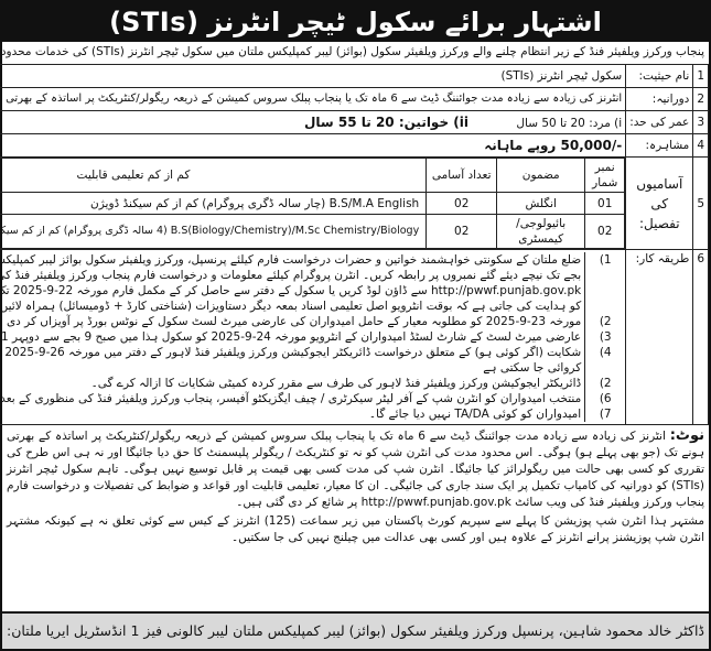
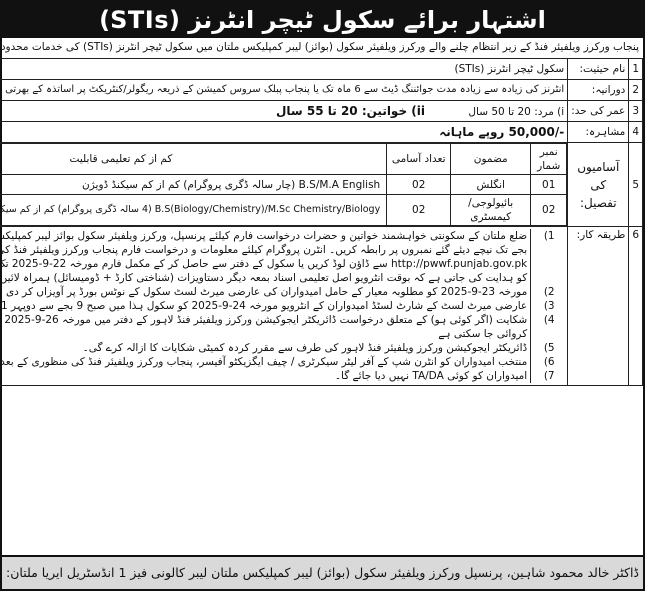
  اشتہار برائے سکول ٹیچر انٹرنز (STIs)
  پنجاب ورکرز ویلفیئر فنڈ کے زیر انتظام چلنے والے ورکرز ویلفیئر سکول (بوائز) لیبر کمپلیکس ملتان میں سکول ٹیچر انٹرنز (STIs) کی خدمات محدود
  1	نام حیثیت:	سکول ٹیچر انٹرنز (STIs)
  2	دورانیہ:	انٹرنز کی زیادہ سے زیادہ مدت جوائننگ ڈیٹ سے 6 ماہ تک یا پنجاب پبلک سروس کمیشن کے ذریعہ ریگولر/کنٹریکٹ پر اساتذہ کے بھرتی
  3	عمر کی حد:	i) مرد: 20 تا 50 سال ii) خواتین: 20 تا 55 سال
  4	مشاہرہ:	-/50,000 روپے ماہانہ
  5	آسامیوں کی تفصیل:
  نمبر شمار	مضمون	تعداد آسامی	کم از کم تعلیمی قابلیت
  01	انگلش	02	B.S/M.A English (چار سالہ ڈگری پروگرام) کم از کم سیکنڈ ڈویژن
  02	بائیولوجی/کیمسٹری	02	B.S(Biology/Chemistry)/M.Sc Chemistry/Biology (4 سالہ ڈگری پروگرام) کم از کم سیک
- 6	طریقہ کار:	(1 ضلع ملتان کے سکونتی خواہشمند خواتین و حضرات درخواست فارم کیلئے پرنسپل، ورکرز ویلفیئر سکول بوائز لیبر کمپلیک بجے تک نیچے دیئے گئے نمبروں پر رابطہ کریں۔ انٹرن پروگرام کیلئے معلومات و درخواست فارم پنجاب ورکرز ویلفیئر فنڈ کی http://pwwf.punjab.gov.pk سے ڈاؤن لوڈ کریں یا سکول کے دفتر سے حاصل کر کے مکمل فارم مورخہ 22-9-2025 تک کو ہدایت کی جاتی ہے کہ بوقت انٹرویو اصل تعلیمی اسناد بمعہ دیگر دستاویزات (شناختی کارڈ + ڈومیسائل) ہمراہ لائیں (2 مورخہ 23-9-2025 کو مطلوبہ معیار کے حامل امیدواران کی عارضی میرٹ لسٹ سکول کے نوٹس بورڈ پر آویزاں کر دی (3 عارضی میرٹ لسٹ کے شارٹ لسٹڈ امیدواران کے انٹرویو مورخہ 24-9-2025 کو سکول ہذا میں صبح 9 بجے سے دوپہر 1 (4 شکایت (اگر کوئی ہو) کے متعلق درخواست ڈائریکٹر ایجوکیشن ورکرز ویلفیئر فنڈ لاہور کے دفتر میں مورخہ 26-9-2025 کروائی جا سکتی ہے (2 ڈائریکٹر ایجوکیشن ورکرز ویلفیئر فنڈ لاہور کی طرف سے مقرر کردہ کمیٹی شکایات کا ازالہ کرے گی۔ (6 منتخب امیدواران کو انٹرن شپ کے آفر لیٹر سیکرٹری / چیف ایگزیکٹو آفیسر، پنجاب ورکرز ویلفیئر فنڈ کی منظوری کے بعد (7 امیدواران کو کوئی TA/DA نہیں دیا جائے گا۔
+ 6	طریقہ کار:	(1 ضلع ملتان کے سکونتی خواہشمند خواتین و حضرات درخواست فارم کیلئے پرنسپل، ورکرز ویلفیئر سکول بوائز لیبر کمپلیک بجے تک نیچے دیئے گئے نمبروں پر رابطہ کریں۔ انٹرن پروگرام کیلئے معلومات و درخواست فارم پنجاب ورکرز ویلفیئر فنڈ کی http://pwwf.punjab.gov.pk سے ڈاؤن لوڈ کریں یا سکول کے دفتر سے حاصل کر کے مکمل فارم مورخہ 22-9-2025 تک کو ہدایت کی جاتی ہے کہ بوقت انٹرویو اصل تعلیمی اسناد بمعہ دیگر دستاویزات (شناختی کارڈ + ڈومیسائل) ہمراہ لائیں (2 مورخہ 23-9-2025 کو مطلوبہ معیار کے حامل امیدواران کی عارضی میرٹ لسٹ سکول کے نوٹس بورڈ پر آویزاں کر دی (3 عارضی میرٹ لسٹ کے شارٹ لسٹڈ امیدواران کے انٹرویو مورخہ 24-9-2025 کو سکول ہذا میں صبح 9 بجے سے دوپہر 1 (4 شکایت (اگر کوئی ہو) کے متعلق درخواست ڈائریکٹر ایجوکیشن ورکرز ویلفیئر فنڈ لاہور کے دفتر میں مورخہ 26-9-2025 کروائی جا سکتی ہے (5 ڈائریکٹر ایجوکیشن ورکرز ویلفیئر فنڈ لاہور کی طرف سے مقرر کردہ کمیٹی شکایات کا ازالہ کرے گی۔ (6 منتخب امیدواران کو انٹرن شپ کے آفر لیٹر سیکرٹری / چیف ایگزیکٹو آفیسر، پنجاب ورکرز ویلفیئر فنڈ کی منظوری کے بعد (7 امیدواران کو کوئی TA/DA نہیں دیا جائے گا۔
- نوٹ: انٹرنز کی زیادہ سے زیادہ مدت جوائننگ ڈیٹ سے 6 ماہ تک یا پنجاب پبلک سروس کمیشن کے ذریعہ ریگولر/کنٹریکٹ پر اساتذہ کے بھرتی ہونے تک (جو بھی پہلے ہو) ہوگی۔ اس محدود مدت کی انٹرن شپ کو نہ تو کنٹریکٹ / ریگولر پلیسمنٹ کا حق دیا جائیگا اور نہ ہی اس طرح کی تقرری کو کسی بھی حالت میں ریگولرائز کیا جائیگا۔ انٹرن شپ کی مدت کسی بھی قیمت پر قابل توسیع نہیں ہوگی۔ تاہم سکول ٹیچر انٹرنز (STIs) کو دورانیہ کی کامیاب تکمیل پر ایک سند جاری کی جائیگی۔ ان کا معیار، تعلیمی قابلیت اور قواعد و ضوابط کی تفصیلات و درخواست فارم پنجاب ورکرز ویلفیئر فنڈ کی ویب سائٹ http://pwwf.punjab.gov.pk پر شائع کر دی گئی ہیں۔
- مشتہر ہذا انٹرن شپ پوزیشن کا پہلے سے سپریم کورٹ پاکستان میں زیر سماعت (125) انٹرنز کے کیس سے کوئی تعلق نہ ہے کیونکہ مشتہر انٹرن شپ پوزیشنز پرانے انٹرنز کے علاوہ ہیں اور کسی بھی عدالت میں چیلنج نہیں کی جا سکتیں۔
  ڈاکٹر خالد محمود شاہین، پرنسپل ورکرز ویلفیئر سکول (بوائز) لیبر کمپلیکس ملتان لیبر کالونی فیز 1 انڈسٹریل ایریا ملتان:
